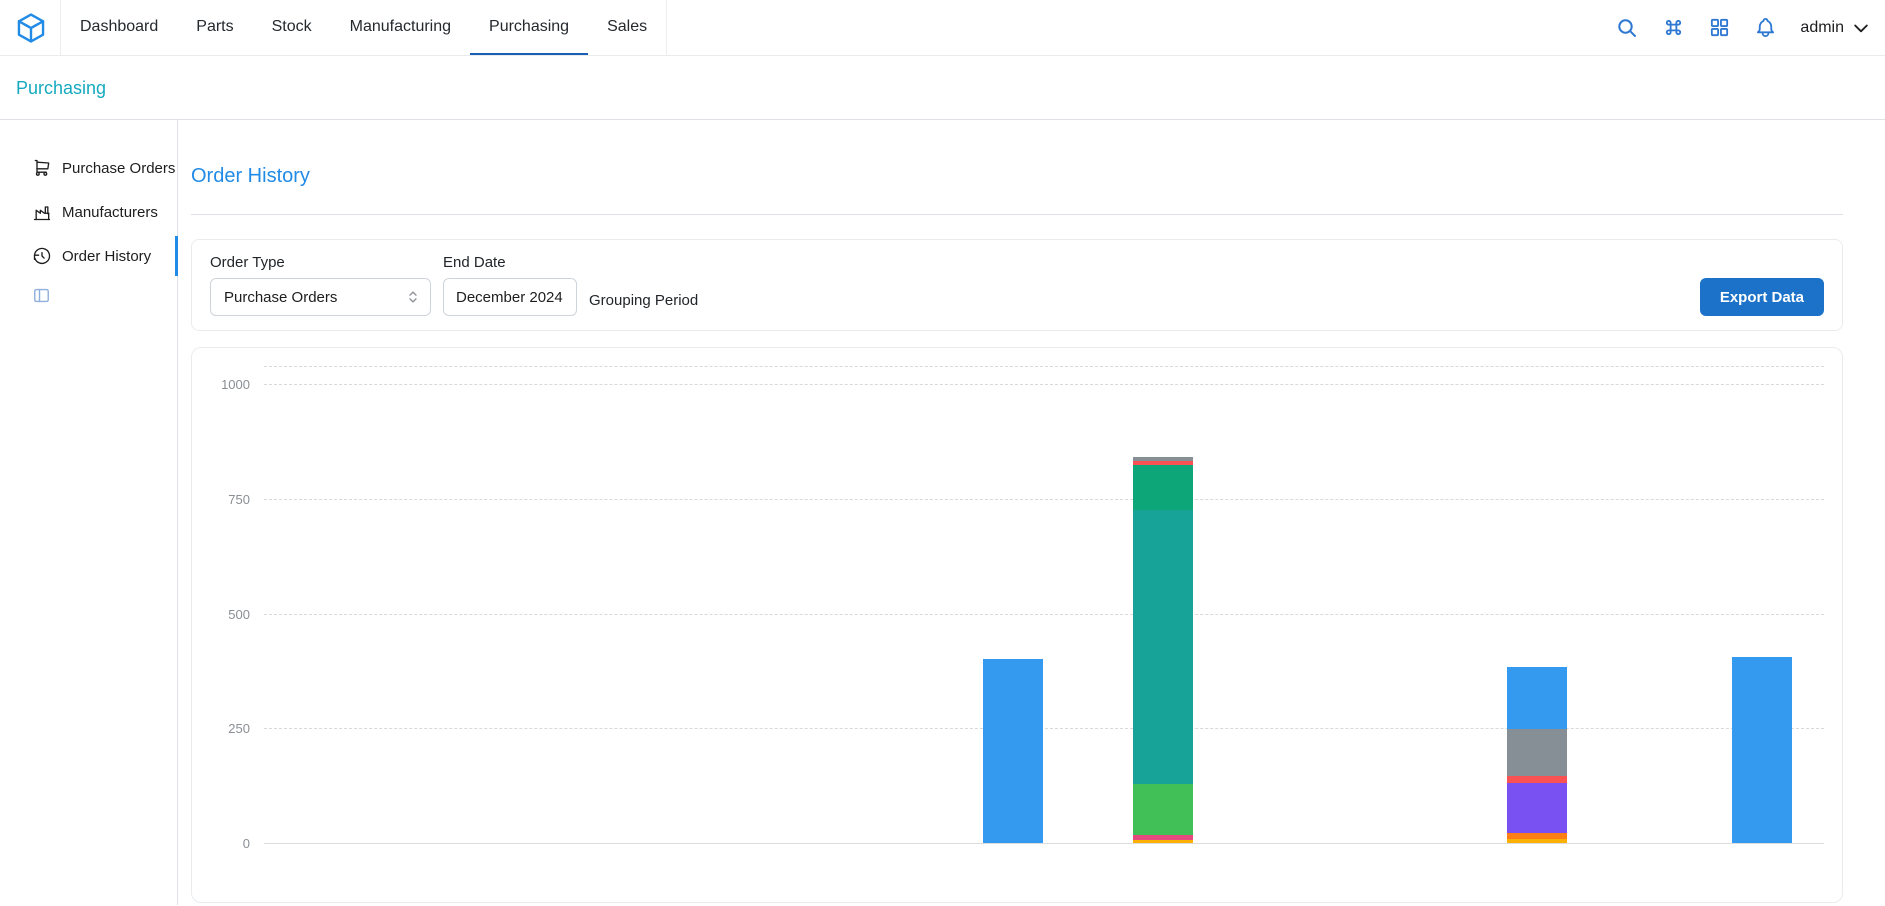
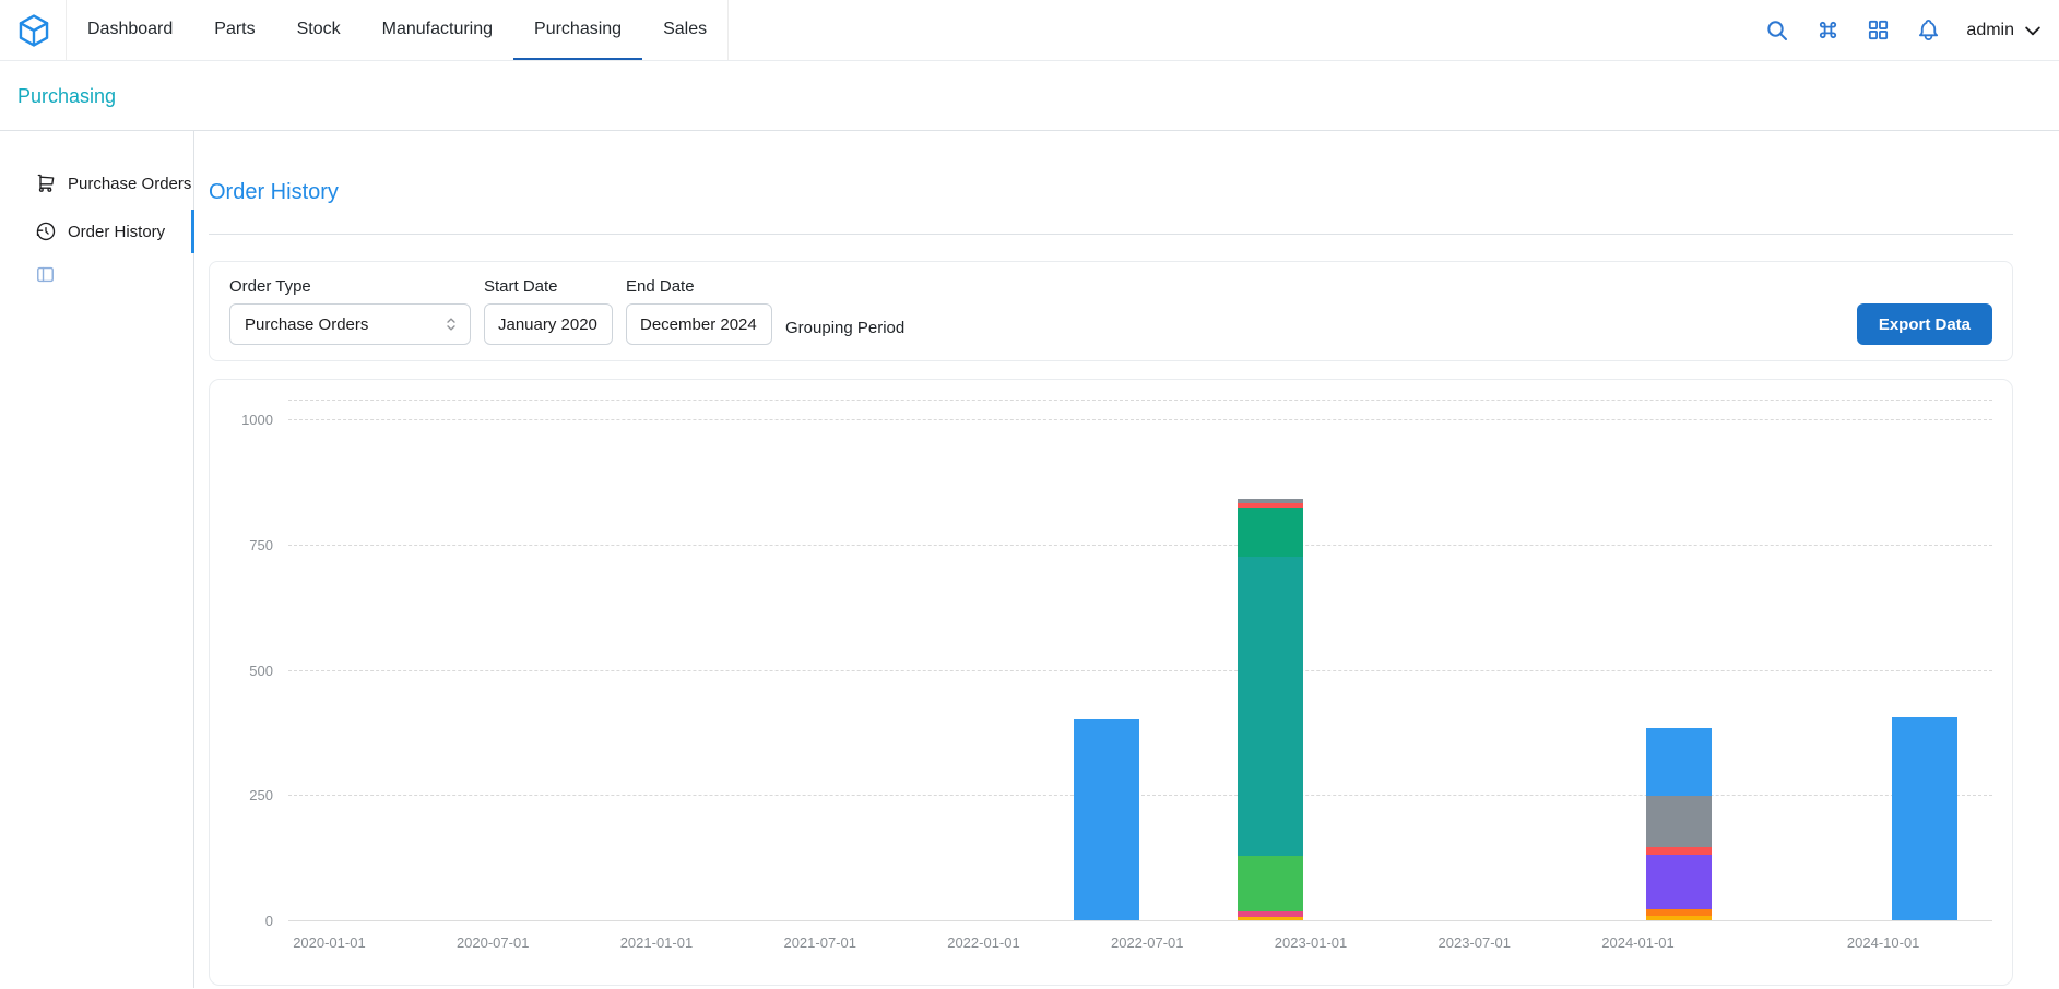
  Dashboard
  Parts
  Stock
  Manufacturing
  Purchasing
  Sales
  admin
  Purchasing
  Purchase Orders
- Manufacturers
  Order History
  Order History
  Order Type
  Purchase Orders
+ Start Date
+ January 2020
  End Date
  December 2024
  Grouping Period
  Export Data
  0
  250
  500
  750
  1000
+ 2020-01-01
+ 2020-07-01
+ 2021-01-01
+ 2021-07-01
+ 2022-01-01
+ 2022-07-01
+ 2023-01-01
+ 2023-07-01
+ 2024-01-01
+ 2024-10-01
